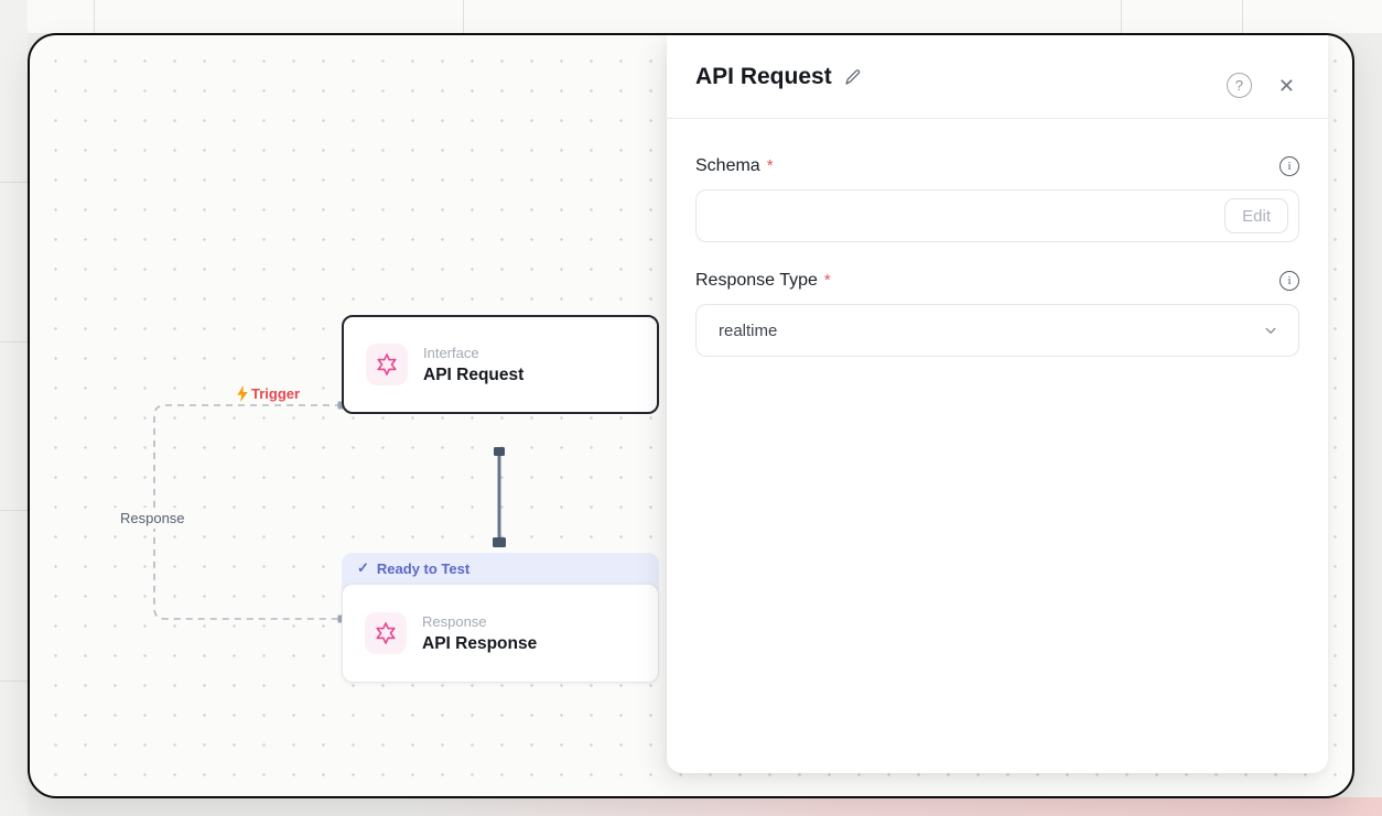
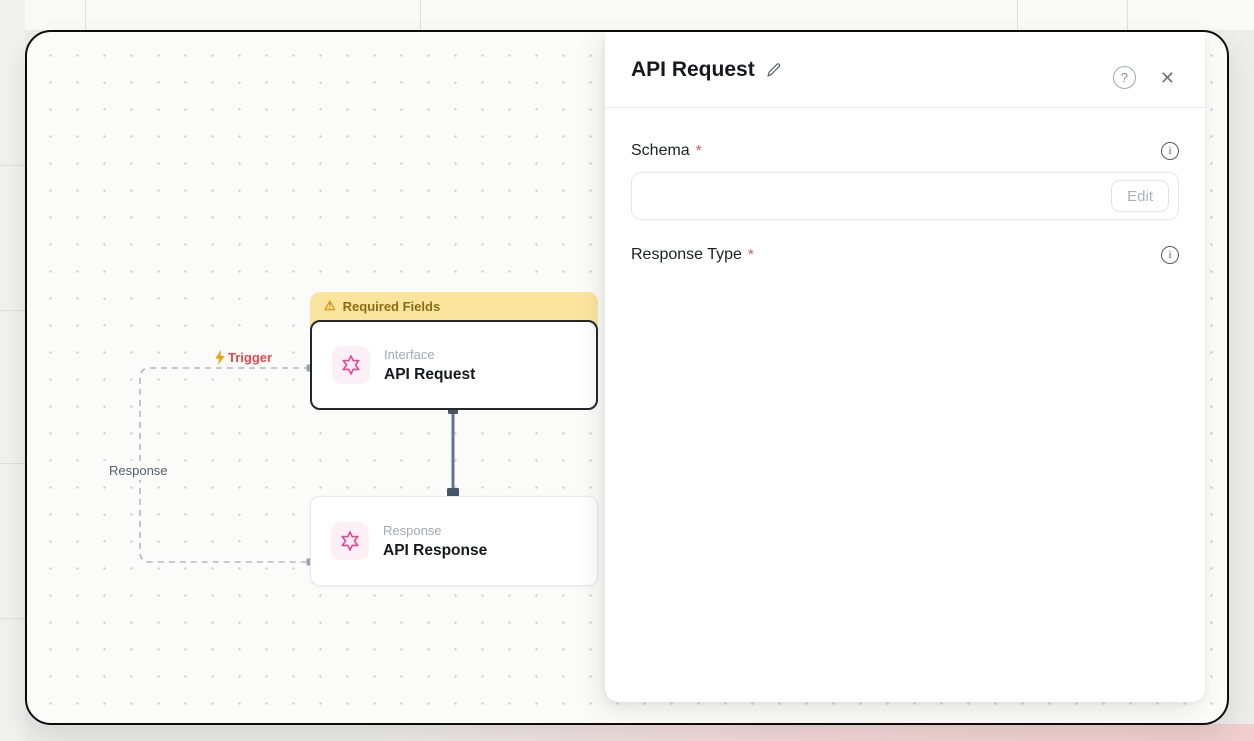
  Trigger
  Response
+ ⚠
+ Required Fields
  Interface
  API Request
- ✓
- Ready to Test
  Response
  API Response
  API Request
  ?
  ✕
  Schema *
  i
  Edit
  Response Type *
  i
- realtime
